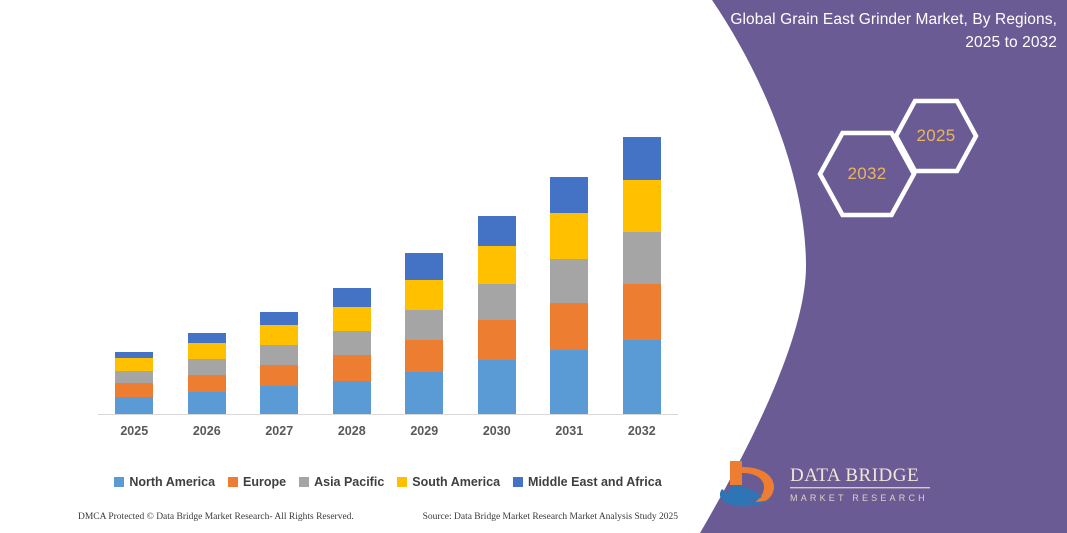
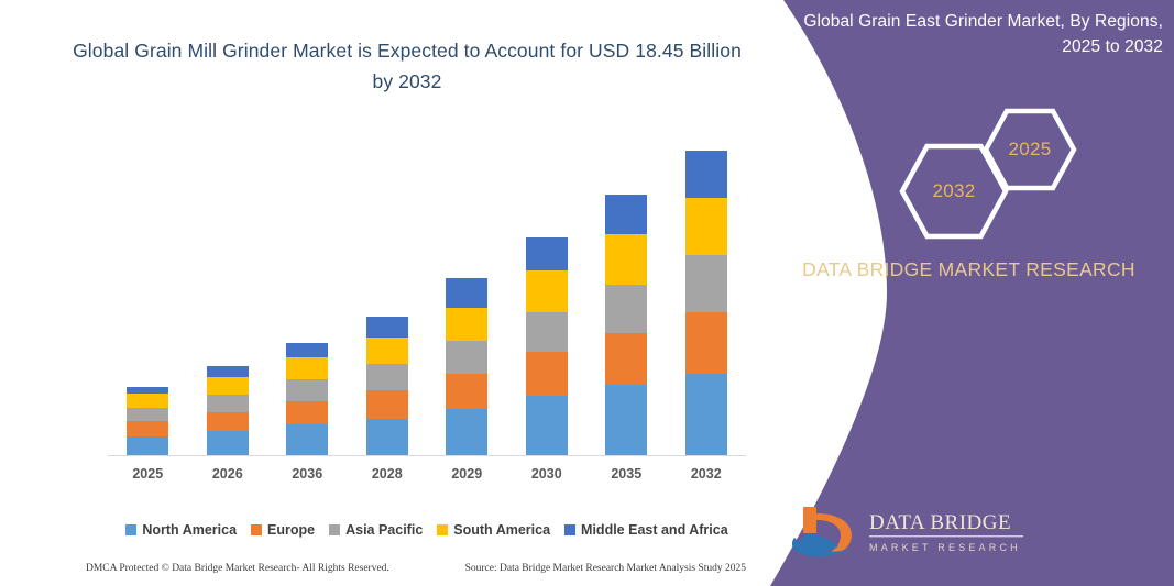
  Global Grain East Grinder Market, By Regions, 2025 to 2032
  2032
  2025
+ DATA BRIDGE MARKET RESEARCH
  DATA BRIDGE
  MARKET RESEARCH
+ Global Grain Mill Grinder Market is Expected to Account for USD 18.45 Billion by 2032
  2025
  2026
- 2027
+ 2036
  2028
  2029
  2030
- 2031
+ 2035
  2032
  North America
  Europe
  Asia Pacific
  South America
  Middle East and Africa
  DMCA Protected © Data Bridge Market Research- All Rights Reserved.
  Source: Data Bridge Market Research Market Analysis Study 2025
